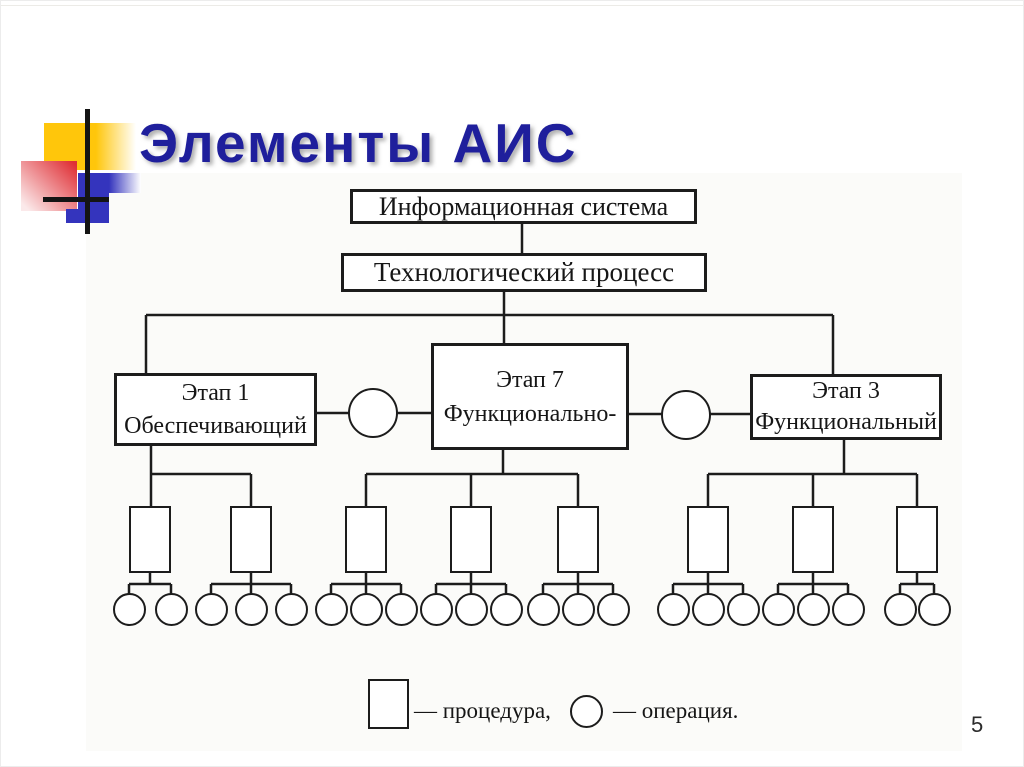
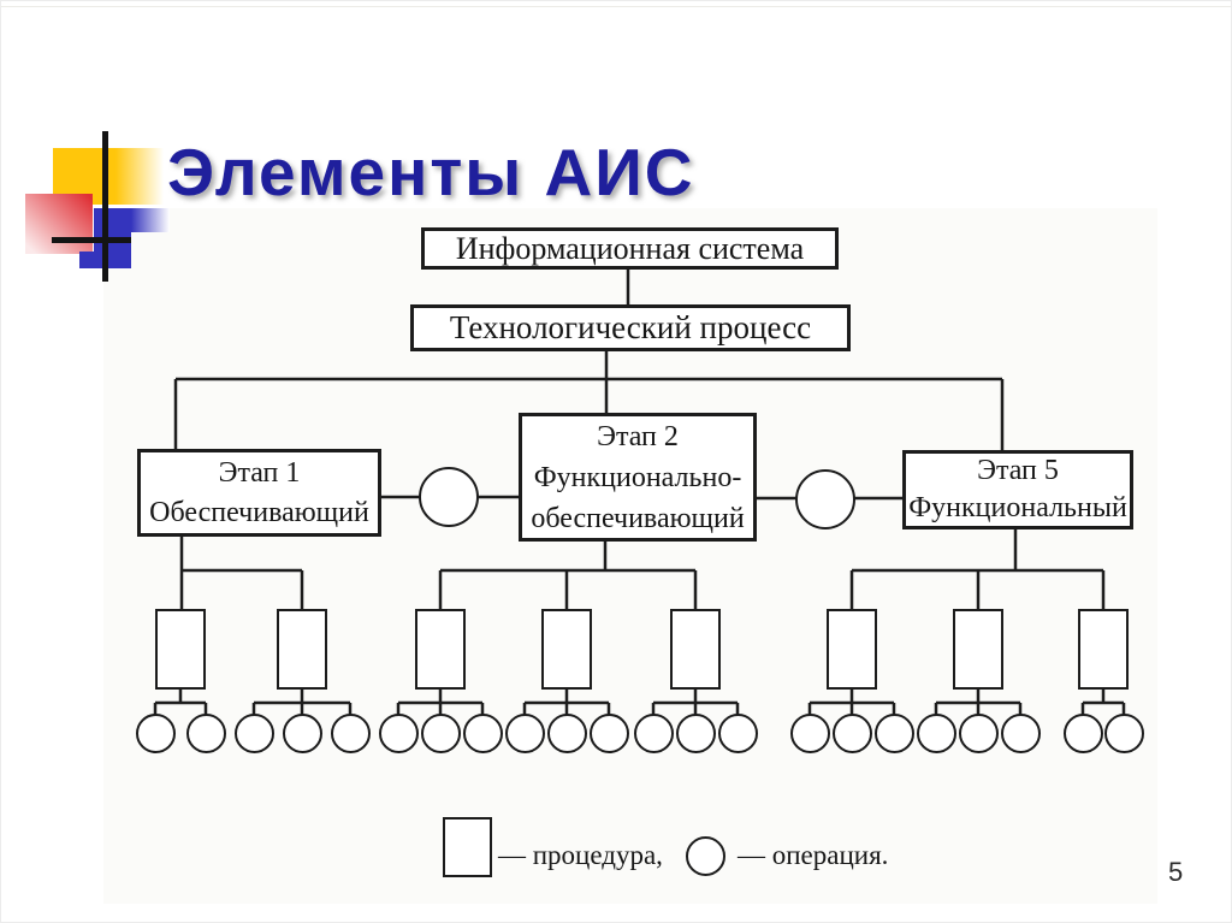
  Элементы АИС
  Информационная система
  Технологический процесс
  Этап 1
  Обеспечивающий
- Этап 7
+ Этап 2
  Функционально-
+ обеспечивающий
- Этап 3
+ Этап 5
  Функциональный
  — процедура,
  — операция.
  5
